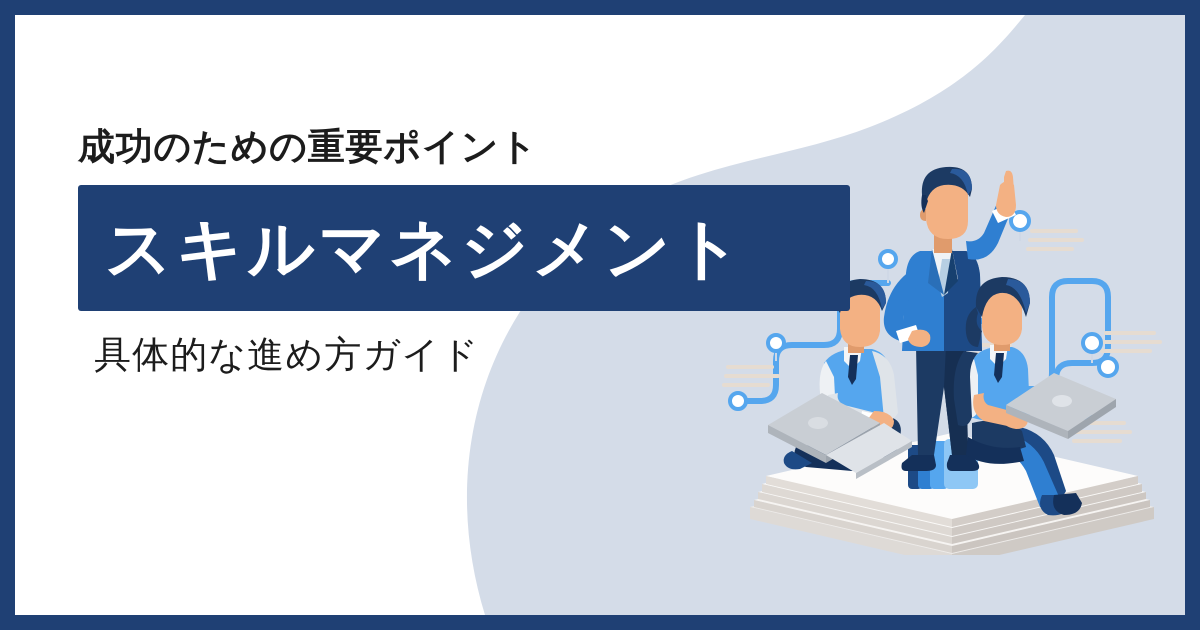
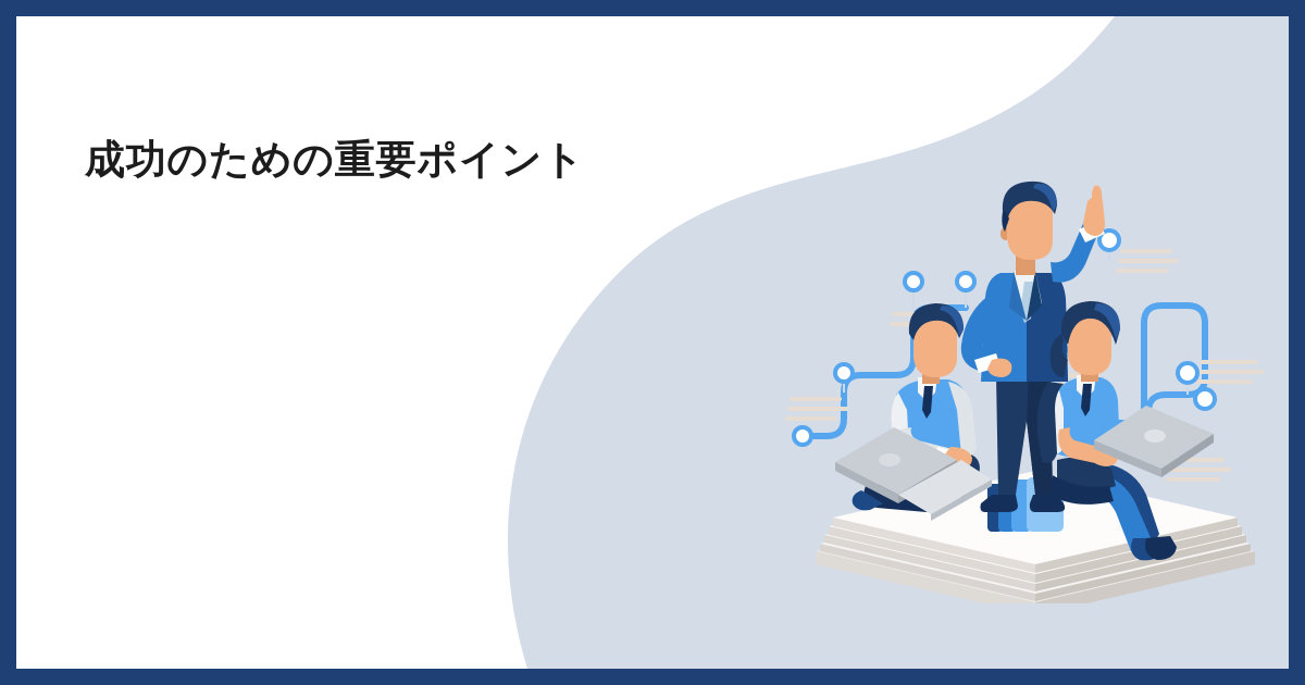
  成功のための重要ポイント
- スキルマネジメント
- 具体的な進め方ガイド
